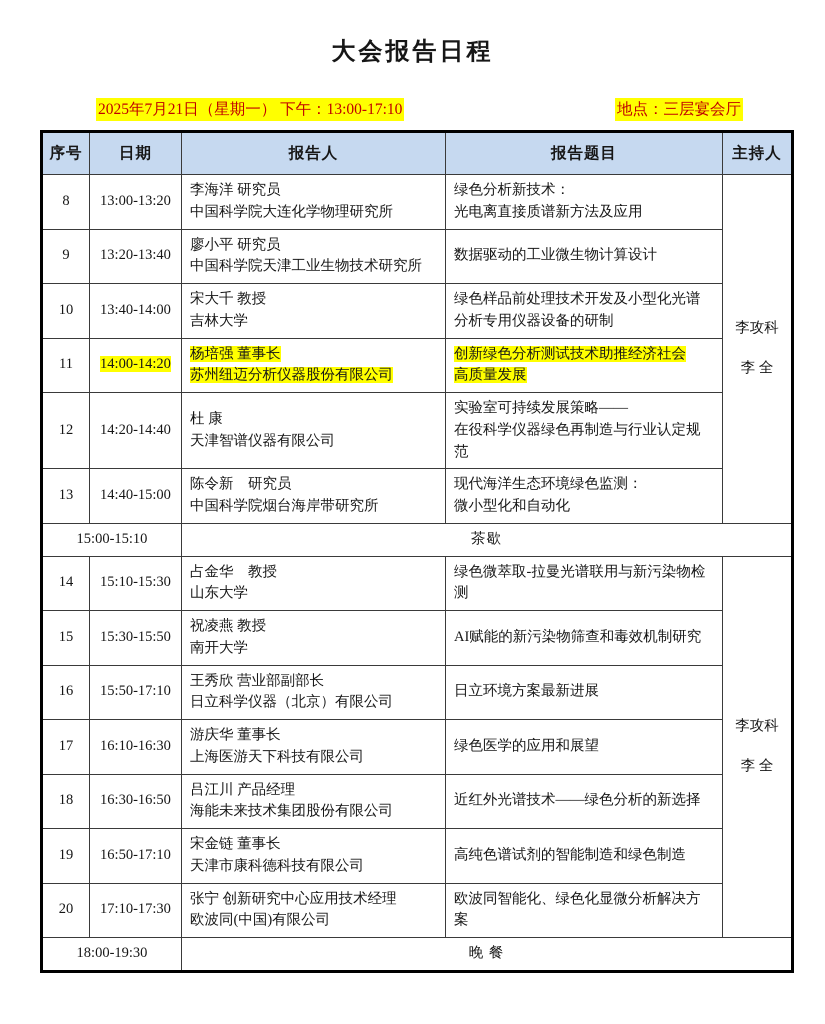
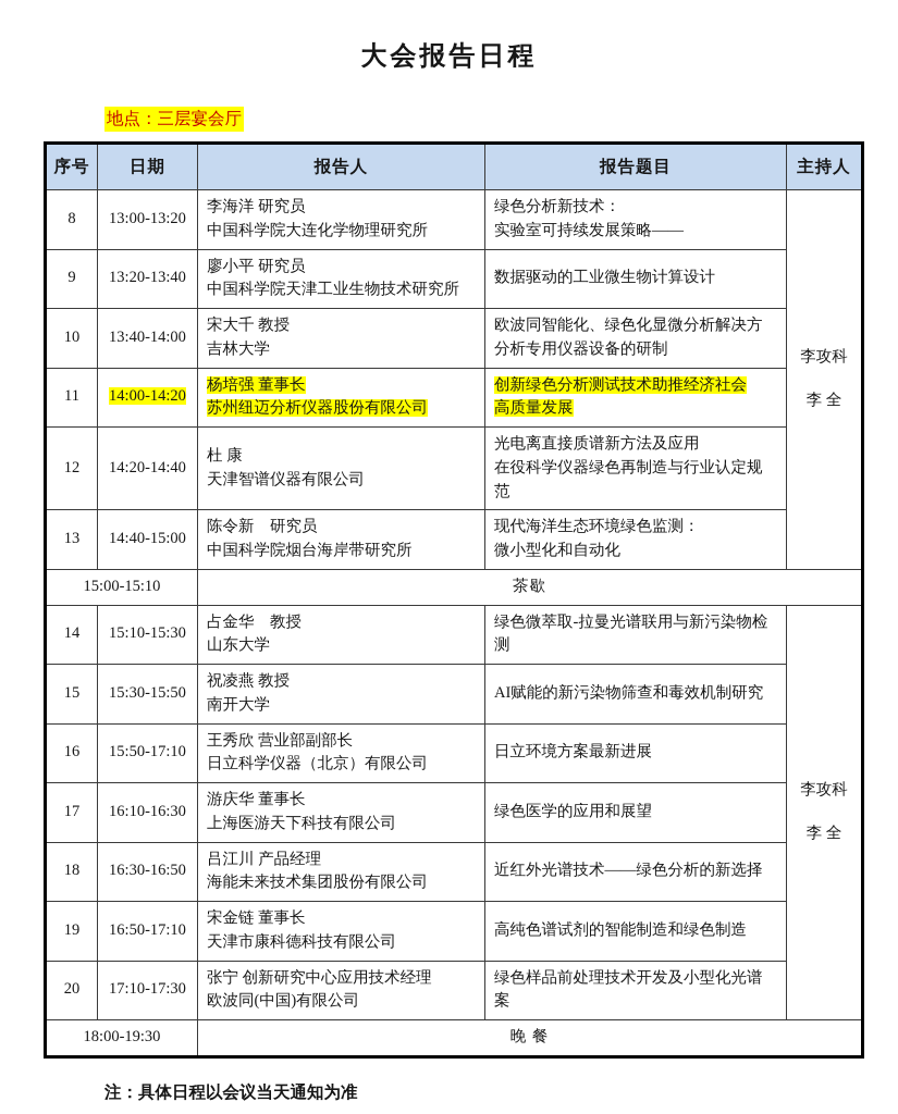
  大会报告日程
- 2025年7月21日（星期一） 下午：13:00-17:10
  地点：三层宴会厅
  序号	日期	报告人	报告题目	主持人
- 8	13:00-13:20	李海洋 研究员中国科学院大连化学物理研究所	绿色分析新技术：光电离直接质谱新方法及应用	李攻科李 全
+ 8	13:00-13:20	李海洋 研究员中国科学院大连化学物理研究所	绿色分析新技术：实验室可持续发展策略——	李攻科李 全
  9	13:20-13:40	廖小平 研究员中国科学院天津工业生物技术研究所	数据驱动的工业微生物计算设计
- 10	13:40-14:00	宋大千 教授吉林大学	绿色样品前处理技术开发及小型化光谱分析专用仪器设备的研制
+ 10	13:40-14:00	宋大千 教授吉林大学	欧波同智能化、绿色化显微分析解决方分析专用仪器设备的研制
  11	14:00-14:20	杨培强 董事长苏州纽迈分析仪器股份有限公司	创新绿色分析测试技术助推经济社会高质量发展
- 12	14:20-14:40	杜 康天津智谱仪器有限公司	实验室可持续发展策略——在役科学仪器绿色再制造与行业认定规范
+ 12	14:20-14:40	杜 康天津智谱仪器有限公司	光电离直接质谱新方法及应用在役科学仪器绿色再制造与行业认定规范
  13	14:40-15:00	陈令新 研究员中国科学院烟台海岸带研究所	现代海洋生态环境绿色监测：微小型化和自动化
  15:00-15:10	茶歇
  14	15:10-15:30	占金华 教授山东大学	绿色微萃取-拉曼光谱联用与新污染物检测	李攻科李 全
  15	15:30-15:50	祝凌燕 教授南开大学	AI赋能的新污染物筛查和毒效机制研究
  16	15:50-17:10	王秀欣 营业部副部长日立科学仪器（北京）有限公司	日立环境方案最新进展
  17	16:10-16:30	游庆华 董事长上海医游天下科技有限公司	绿色医学的应用和展望
  18	16:30-16:50	吕江川 产品经理海能未来技术集团股份有限公司	近红外光谱技术——绿色分析的新选择
  19	16:50-17:10	宋金链 董事长天津市康科德科技有限公司	高纯色谱试剂的智能制造和绿色制造
- 20	17:10-17:30	张宁 创新研究中心应用技术经理欧波同(中国)有限公司	欧波同智能化、绿色化显微分析解决方案
+ 20	17:10-17:30	张宁 创新研究中心应用技术经理欧波同(中国)有限公司	绿色样品前处理技术开发及小型化光谱案
  18:00-19:30	晚 餐
+ 注：具体日程以会议当天通知为准
